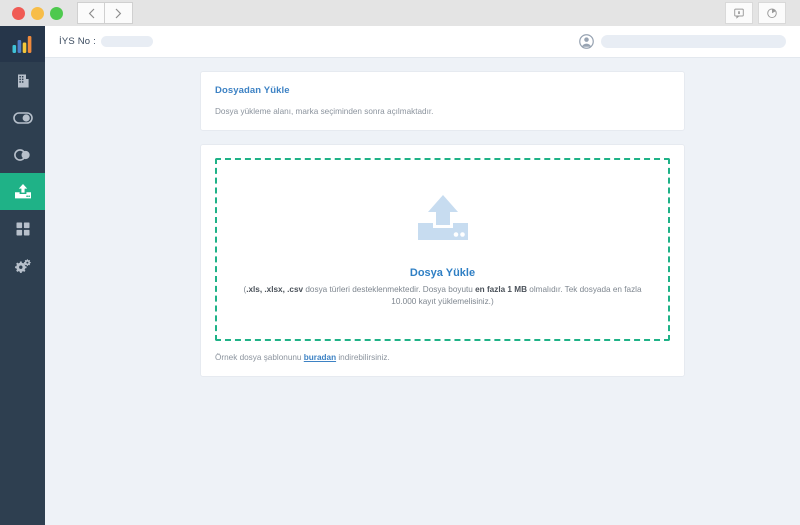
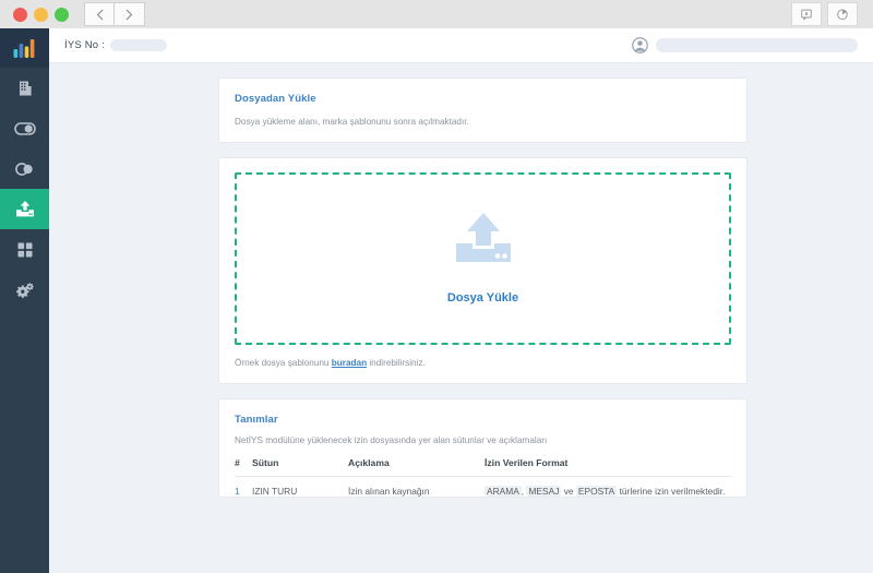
  İYS No :
  Dosyadan Yükle
- Dosya yükleme alanı, marka seçiminden sonra açılmaktadır.
+ Dosya yükleme alanı, marka şablonunu sonra açılmaktadır.
  Dosya Yükle
- (.xls, .xlsx, .csv dosya türleri desteklenmektedir. Dosya boyutu en fazla 1 MB olmalıdır. Tek dosyada en fazla 10.000 kayıt yüklemelisiniz.)
  Örnek dosya şablonunu buradan indirebilirsiniz.
+ Tanımlar
+ NetİYS modülüne yüklenecek izin dosyasında yer alan sütunlar ve açıklamaları
+ #	Sütun	Açıklama	İzin Verilen Format
+ 1	IZIN TURU	İzin alınan kaynağın	ARAMA , MESAJ ve EPOSTA türlerine izin verilmektedir.
